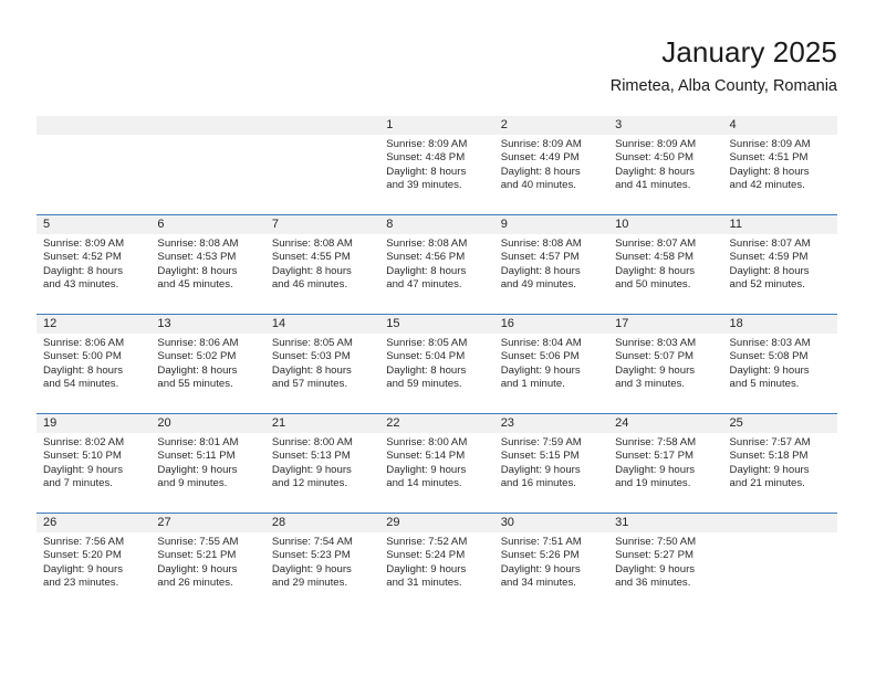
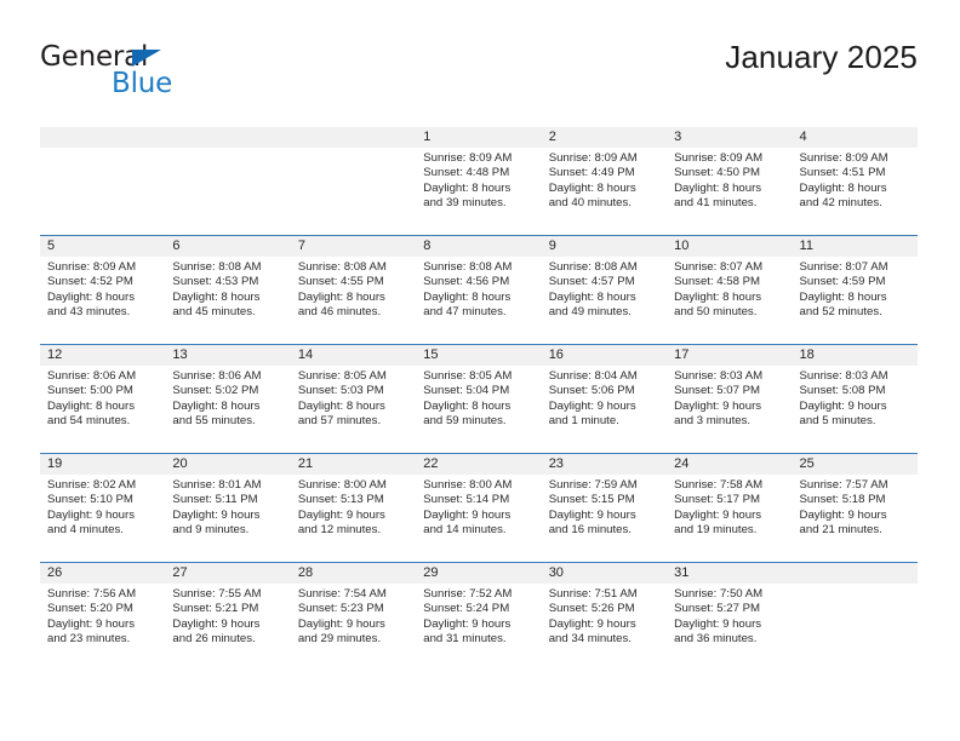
+ General
+ Blue
  January 2025
- Rimetea, Alba County, Romania
  1
  Sunrise: 8:09 AM
  Sunset: 4:48 PM
  Daylight: 8 hours
  and 39 minutes.
  2
  Sunrise: 8:09 AM
  Sunset: 4:49 PM
  Daylight: 8 hours
  and 40 minutes.
  3
  Sunrise: 8:09 AM
  Sunset: 4:50 PM
  Daylight: 8 hours
  and 41 minutes.
  4
  Sunrise: 8:09 AM
  Sunset: 4:51 PM
  Daylight: 8 hours
  and 42 minutes.
  5
  Sunrise: 8:09 AM
  Sunset: 4:52 PM
  Daylight: 8 hours
  and 43 minutes.
  6
  Sunrise: 8:08 AM
  Sunset: 4:53 PM
  Daylight: 8 hours
  and 45 minutes.
  7
  Sunrise: 8:08 AM
  Sunset: 4:55 PM
  Daylight: 8 hours
  and 46 minutes.
  8
  Sunrise: 8:08 AM
  Sunset: 4:56 PM
  Daylight: 8 hours
  and 47 minutes.
  9
  Sunrise: 8:08 AM
  Sunset: 4:57 PM
  Daylight: 8 hours
  and 49 minutes.
  10
  Sunrise: 8:07 AM
  Sunset: 4:58 PM
  Daylight: 8 hours
  and 50 minutes.
  11
  Sunrise: 8:07 AM
  Sunset: 4:59 PM
  Daylight: 8 hours
  and 52 minutes.
  12
  Sunrise: 8:06 AM
  Sunset: 5:00 PM
  Daylight: 8 hours
  and 54 minutes.
  13
  Sunrise: 8:06 AM
  Sunset: 5:02 PM
  Daylight: 8 hours
  and 55 minutes.
  14
  Sunrise: 8:05 AM
  Sunset: 5:03 PM
  Daylight: 8 hours
  and 57 minutes.
  15
  Sunrise: 8:05 AM
  Sunset: 5:04 PM
  Daylight: 8 hours
  and 59 minutes.
  16
  Sunrise: 8:04 AM
  Sunset: 5:06 PM
  Daylight: 9 hours
  and 1 minute.
  17
  Sunrise: 8:03 AM
  Sunset: 5:07 PM
  Daylight: 9 hours
  and 3 minutes.
  18
  Sunrise: 8:03 AM
  Sunset: 5:08 PM
  Daylight: 9 hours
  and 5 minutes.
  19
  Sunrise: 8:02 AM
  Sunset: 5:10 PM
  Daylight: 9 hours
- and 7 minutes.
+ and 4 minutes.
  20
  Sunrise: 8:01 AM
  Sunset: 5:11 PM
  Daylight: 9 hours
  and 9 minutes.
  21
  Sunrise: 8:00 AM
  Sunset: 5:13 PM
  Daylight: 9 hours
  and 12 minutes.
  22
  Sunrise: 8:00 AM
  Sunset: 5:14 PM
  Daylight: 9 hours
  and 14 minutes.
  23
  Sunrise: 7:59 AM
  Sunset: 5:15 PM
  Daylight: 9 hours
  and 16 minutes.
  24
  Sunrise: 7:58 AM
  Sunset: 5:17 PM
  Daylight: 9 hours
  and 19 minutes.
  25
  Sunrise: 7:57 AM
  Sunset: 5:18 PM
  Daylight: 9 hours
  and 21 minutes.
  26
  Sunrise: 7:56 AM
  Sunset: 5:20 PM
  Daylight: 9 hours
  and 23 minutes.
  27
  Sunrise: 7:55 AM
  Sunset: 5:21 PM
  Daylight: 9 hours
  and 26 minutes.
  28
  Sunrise: 7:54 AM
  Sunset: 5:23 PM
  Daylight: 9 hours
  and 29 minutes.
  29
  Sunrise: 7:52 AM
  Sunset: 5:24 PM
  Daylight: 9 hours
  and 31 minutes.
  30
  Sunrise: 7:51 AM
  Sunset: 5:26 PM
  Daylight: 9 hours
  and 34 minutes.
  31
  Sunrise: 7:50 AM
  Sunset: 5:27 PM
  Daylight: 9 hours
  and 36 minutes.
